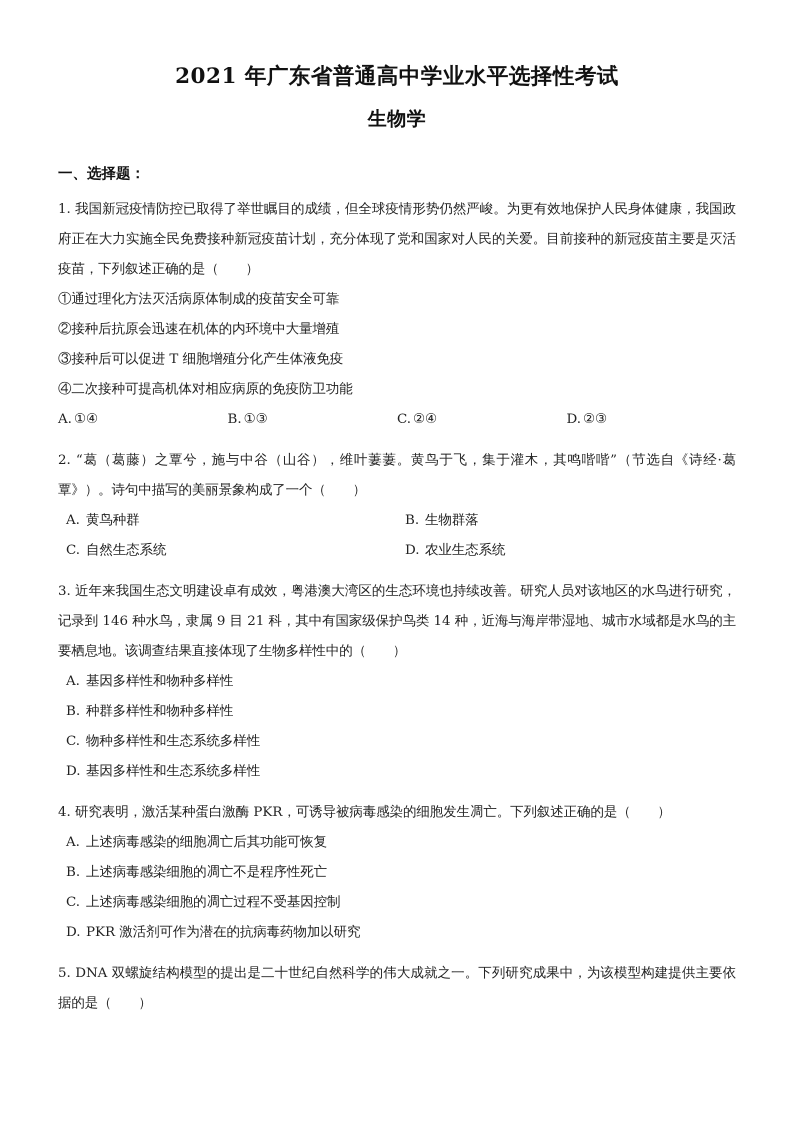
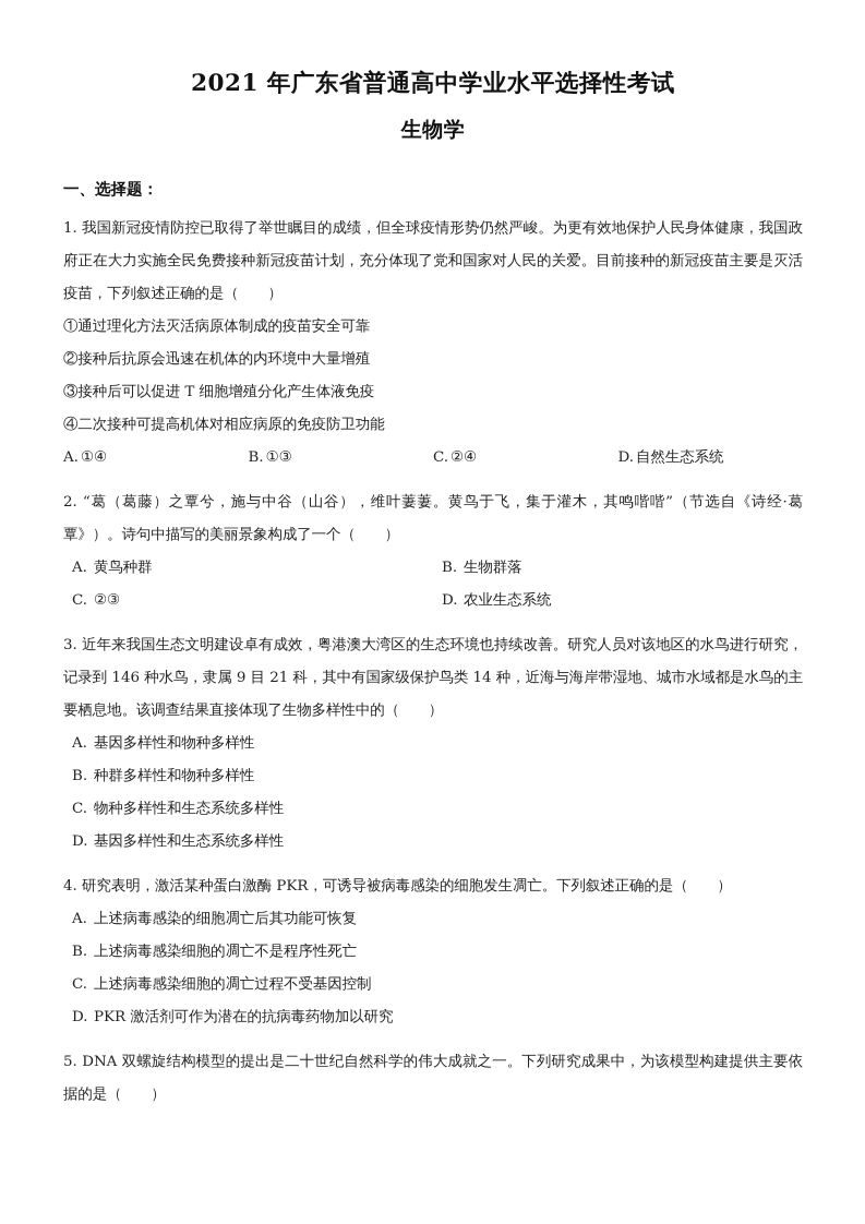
  2021 年广东省普通高中学业水平选择性考试
  生物学
  一、选择题：
  1. 我国新冠疫情防控已取得了举世瞩目的成绩，但全球疫情形势仍然严峻。为更有效地保护人民身体健康，我国政府正在大力实施全民免费接种新冠疫苗计划，充分体现了党和国家对人民的关爱。目前接种的新冠疫苗主要是灭活疫苗，下列叙述正确的是（ ）
  ①通过理化方法灭活病原体制成的疫苗安全可靠
  ②接种后抗原会迅速在机体的内环境中大量增殖
  ③接种后可以促进 T 细胞增殖分化产生体液免疫
  ④二次接种可提高机体对相应病原的免疫防卫功能
  A. ①④
  B. ①③
  C. ②④
- D. ②③
+ D. 自然生态系统
  2. “葛（葛藤）之覃兮，施与中谷（山谷），维叶萋萋。黄鸟于飞，集于灌木，其鸣喈喈”（节选自《诗经·葛覃》）。诗句中描写的美丽景象构成了一个（ ）
  A. 黄鸟种群
  B. 生物群落
- C. 自然生态系统
+ C. ②③
  D. 农业生态系统
  3. 近年来我国生态文明建设卓有成效，粤港澳大湾区的生态环境也持续改善。研究人员对该地区的水鸟进行研究，记录到 146 种水鸟，隶属 9 目 21 科，其中有国家级保护鸟类 14 种，近海与海岸带湿地、城市水域都是水鸟的主要栖息地。该调查结果直接体现了生物多样性中的（ ）
  A. 基因多样性和物种多样性
  B. 种群多样性和物种多样性
  C. 物种多样性和生态系统多样性
  D. 基因多样性和生态系统多样性
  4. 研究表明，激活某种蛋白激酶 PKR，可诱导被病毒感染的细胞发生凋亡。下列叙述正确的是（ ）
  A. 上述病毒感染的细胞凋亡后其功能可恢复
  B. 上述病毒感染细胞的凋亡不是程序性死亡
  C. 上述病毒感染细胞的凋亡过程不受基因控制
  D. PKR 激活剂可作为潜在的抗病毒药物加以研究
  5. DNA 双螺旋结构模型的提出是二十世纪自然科学的伟大成就之一。下列研究成果中，为该模型构建提供主要依据的是（ ）
